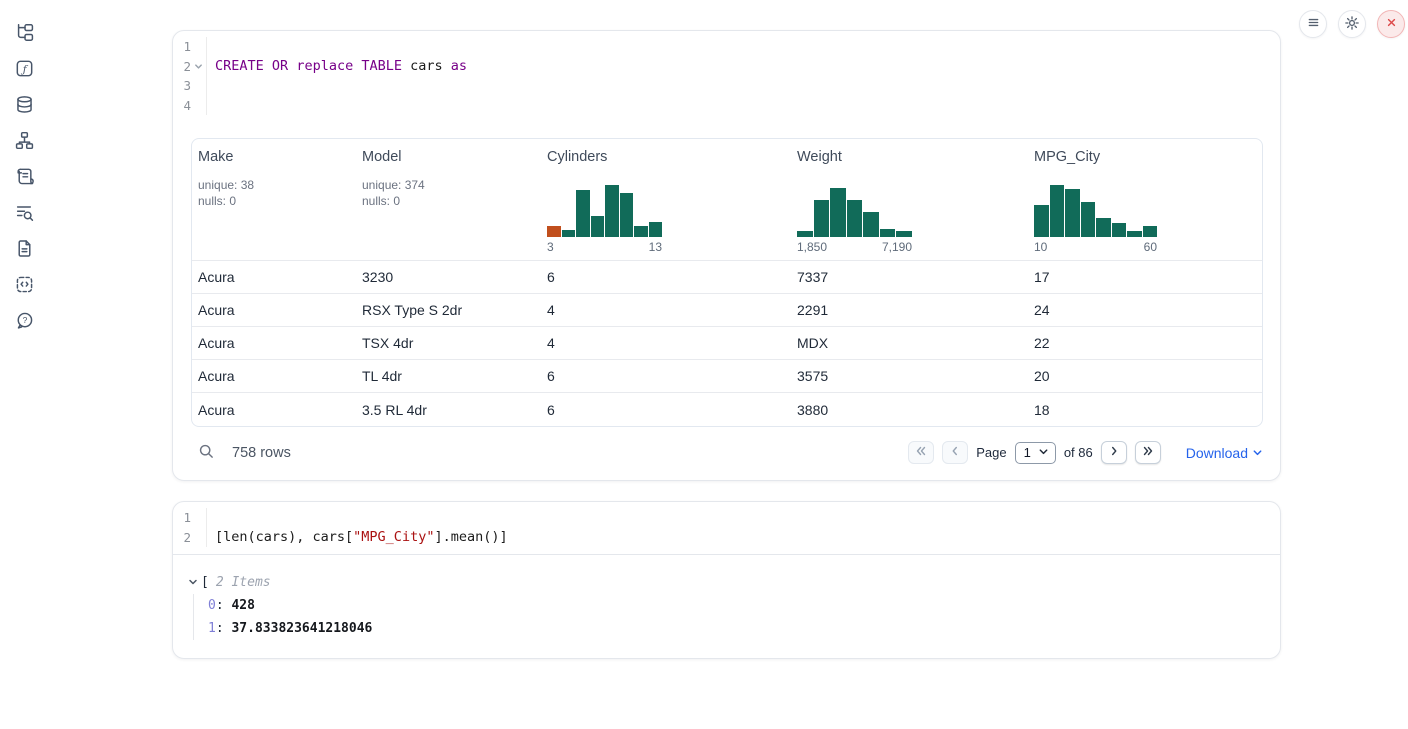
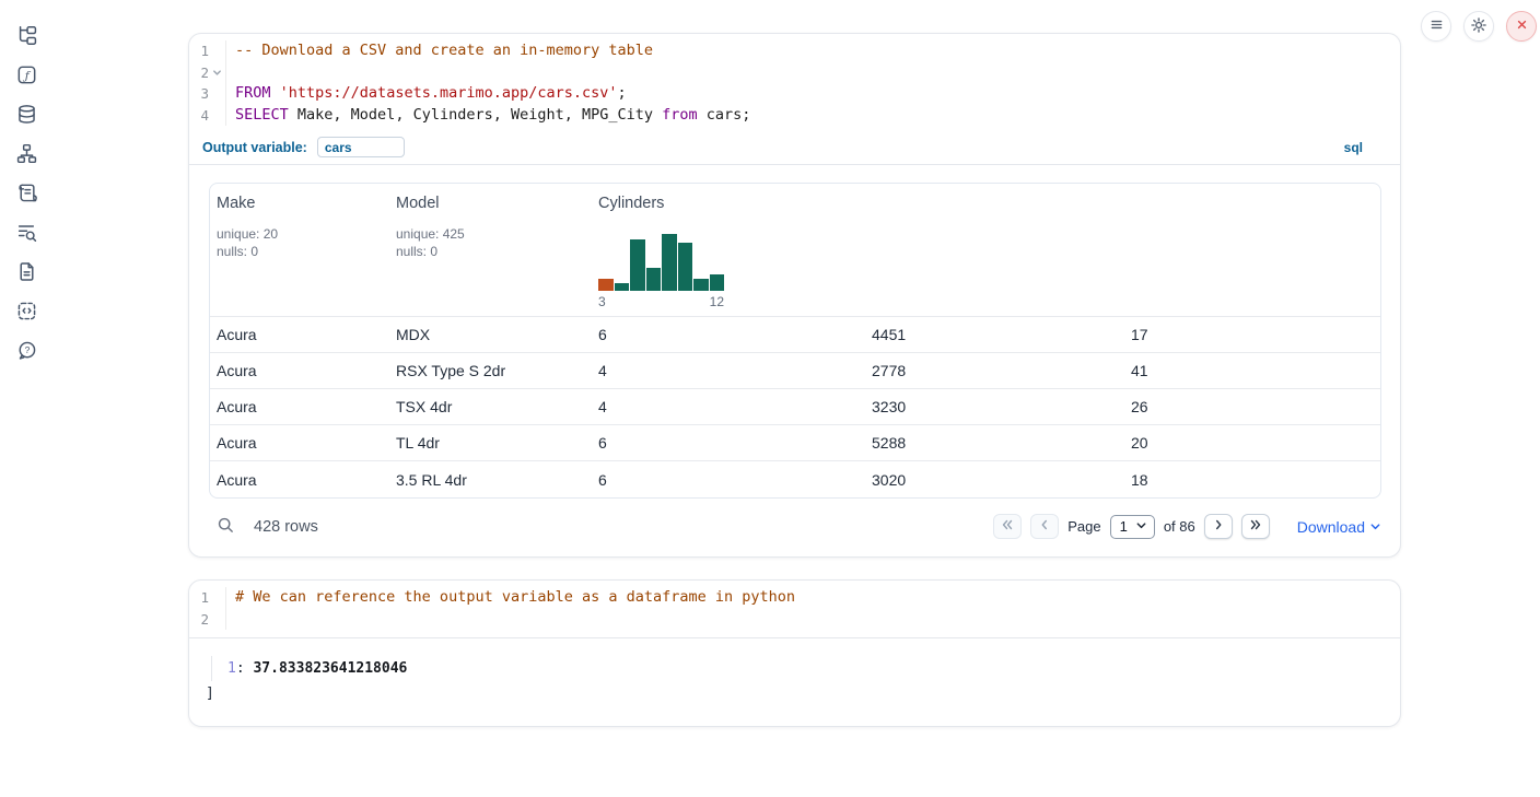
  ƒ
  ?
  1
+ -- Download a CSV and create an in-memory table
  2
- CREATE OR replace TABLE cars as
  3
+ FROM 'https://datasets.marimo.app/cars.csv';
  4
+ SELECT Make, Model, Cylinders, Weight, MPG_City from cars;
+ Output variable:
+ cars
+ sql
  Make
- unique: 38
+ unique: 20
  nulls: 0
  Model
- unique: 374
+ unique: 425
  nulls: 0
  Cylinders
  3
- 13
+ 12
- Weight
- 1,850
- 7,190
- MPG_City
- 10
- 60
  Acura
- 3230
+ MDX
  6
- 7337
+ 4451
  17
  Acura
  RSX Type S 2dr
  4
- 2291
+ 2778
- 24
+ 41
  Acura
  TSX 4dr
  4
- MDX
+ 3230
- 22
+ 26
  Acura
  TL 4dr
  6
- 3575
+ 5288
  20
  Acura
  3.5 RL 4dr
  6
- 3880
+ 3020
  18
- 758 rows
+ 428 rows
  Page
  1
  of 86
  Download
  1
+ # We can reference the output variable as a dataframe in python
  2
- [len(cars), cars["MPG_City"].mean()]
- [
- 2 Items
- 0: 428
  1: 37.833823641218046
+ ]
